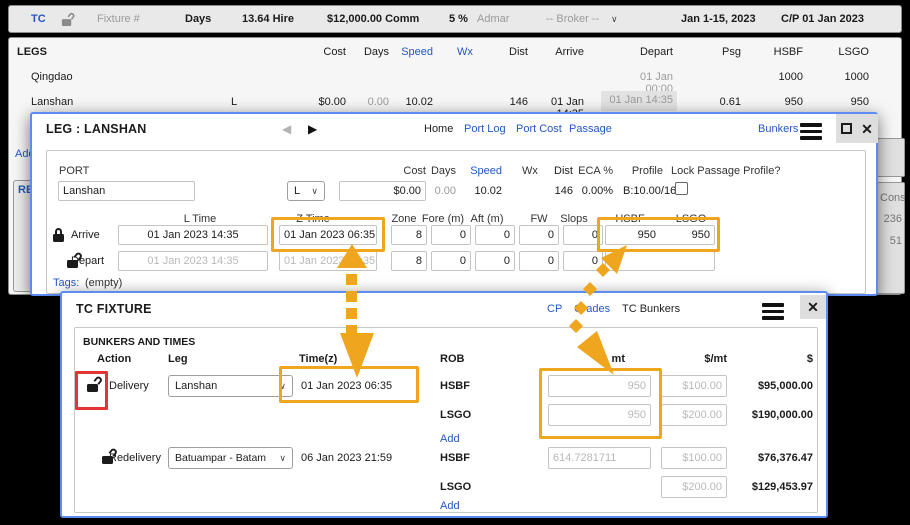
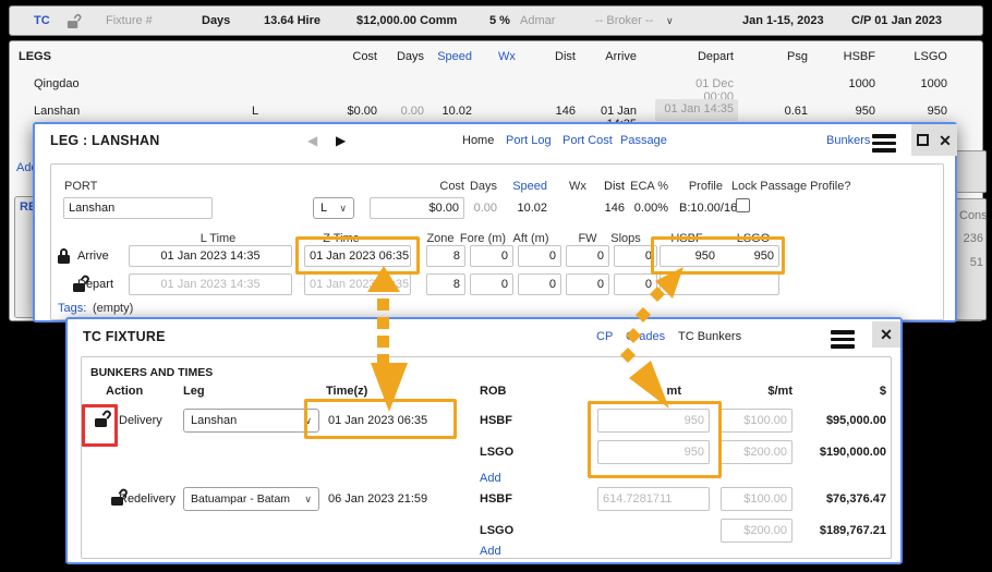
  TC
  Fixture #
  Days
  13.64 Hire
  $12,000.00 Comm
  5 %
  Admar
  -- Broker --
  ∨
  Jan 1-15, 2023
  C/P 01 Jan 2023
  LEGS
  Cost
  Days
  Speed
  Wx
  Dist
  Arrive
  Depart
  Psg
  HSBF
  LSGO
  Qingdao
- 01 Jan 00:00
+ 01 Dec 00:00
  1000
  1000
  Lanshan
  L
  $0.00
  0.00
  10.02
  146
  01 Jan 14:35
  0.61
  950
  950
  Con
  236
  51
  LEG : LANSHAN
  ◀
  ▶
  Home
  Port Log
  Port Cost
  Passage
  Bunkers
  ✕
  PORT
  Cost
  Days
  Speed
  Wx
  Dist
  ECA %
  Profile
  Lock Passage Profile?
  Lanshan
  L
  ∨
  $0.00
  0.00
  10.02
  146
  0.00%
  B:10.00/16
  L Time
  Z Time
  Zone
  Fore (m)
  Aft (m)
  FW
  Slops
  HSBF
  LSGO
  Arrive
  01 Jan 2023 14:35
  01 Jan 2023 06:35
  8
  0
  0
  0
  0
  950
  950
  Depart
  01 Jan 2023 14:35
  01 Jan 20235
  8
  0
  0
  0
  0
  Tags:
  (empty)
  TC FIXTURE
  CP
  TC Bunkers
  ✕
  BUNKERS AND TIMES
  Action
  Leg
  Time(z)
  ROB
  mt
  $/mt
  $
  Delivery
  Lanshan
  ∨
  01 Jan 2023 06:35
  HSBF
  950
  $100.00
  $95,000.00
  LSGO
  950
  $200.00
  $190,000.00
  Add
  Redelivery
  Batuampar - Batam
  ∨
  06 Jan 2023 21:59
  HSBF
  614.7281711
  $100.00
  $76,376.47
  LSGO
  $200.00
- $129,453.97
+ $189,767.21
  Add
